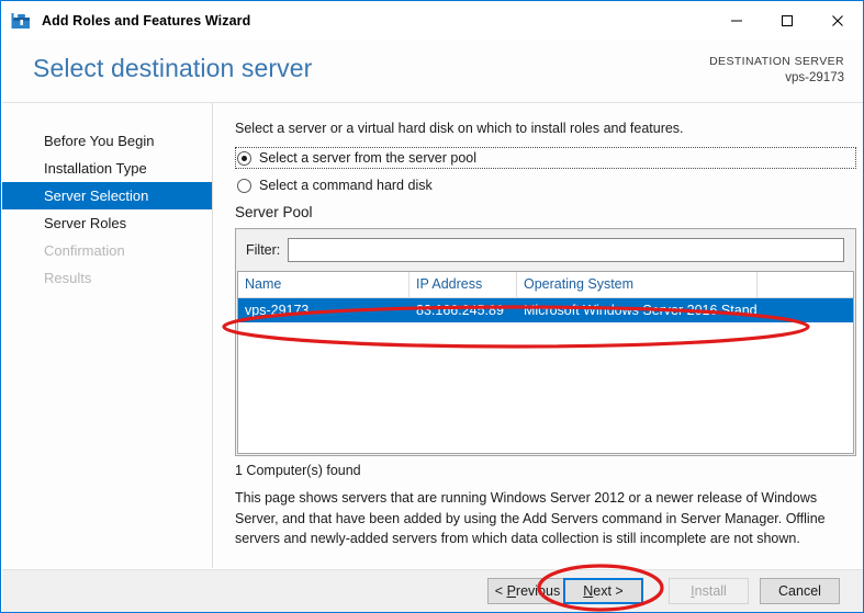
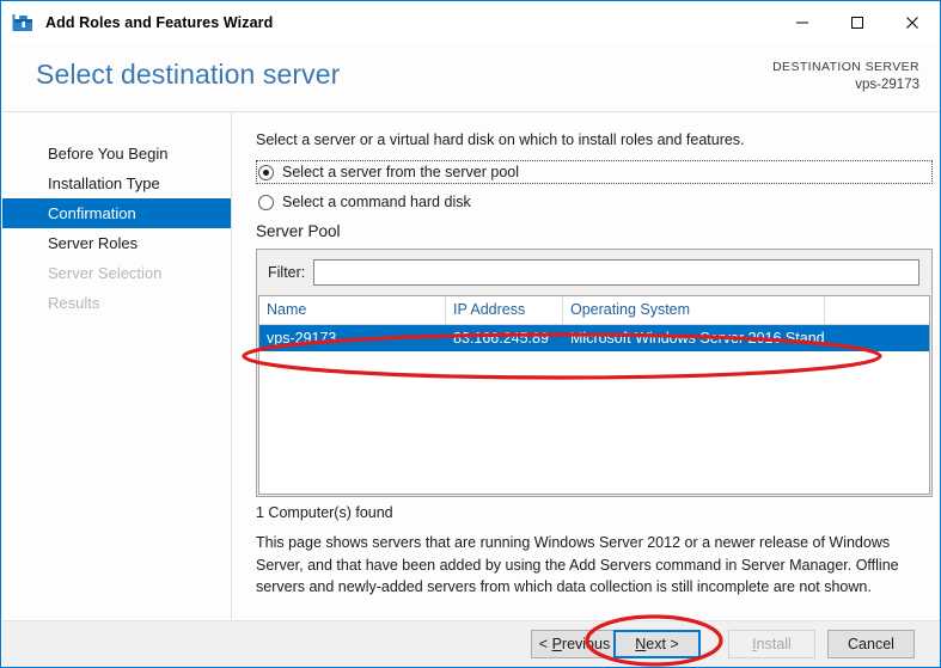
  Add Roles and Features Wizard
  Select destination server
  DESTINATION SERVER
  vps-29173
  Before You Begin
  Installation Type
- Server Selection
+ Confirmation
  Server Roles
- Confirmation
+ Server Selection
  Results
  Select a server or a virtual hard disk on which to install roles and features.
  Select a server from the server pool
  Select a command hard disk
  Server Pool
  Filter:
  Name
  IP Address
  Operating System
  vps-29173
  83.166.245.89
  1 Computer(s) found
  This page shows servers that are running Windows Server 2012 or a newer release of Windows Server, and that have been added by using the Add Servers command in Server Manager. Offline servers and newly-added servers from which data collection is still incomplete are not shown.
  < Previous
  Next >
  Install
  Cancel
